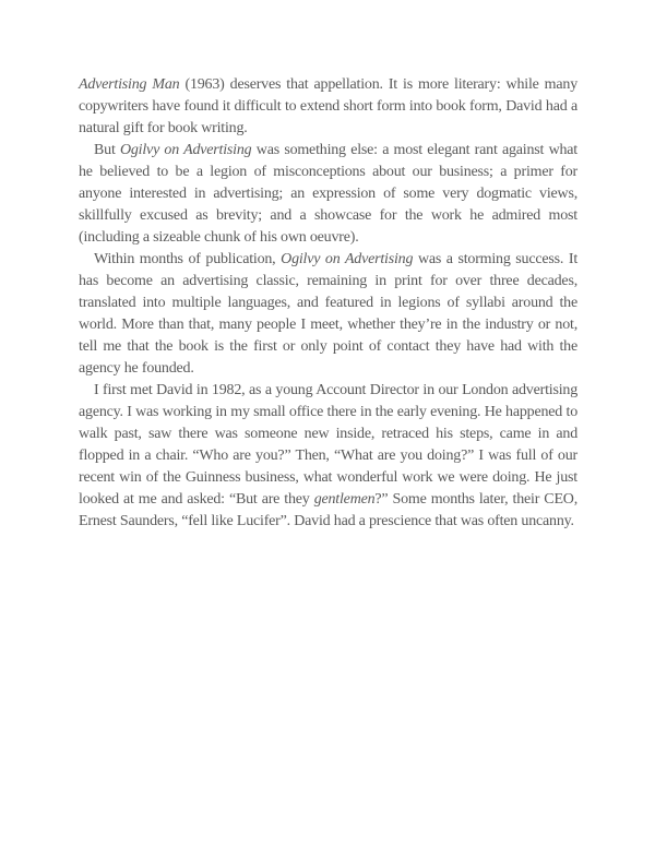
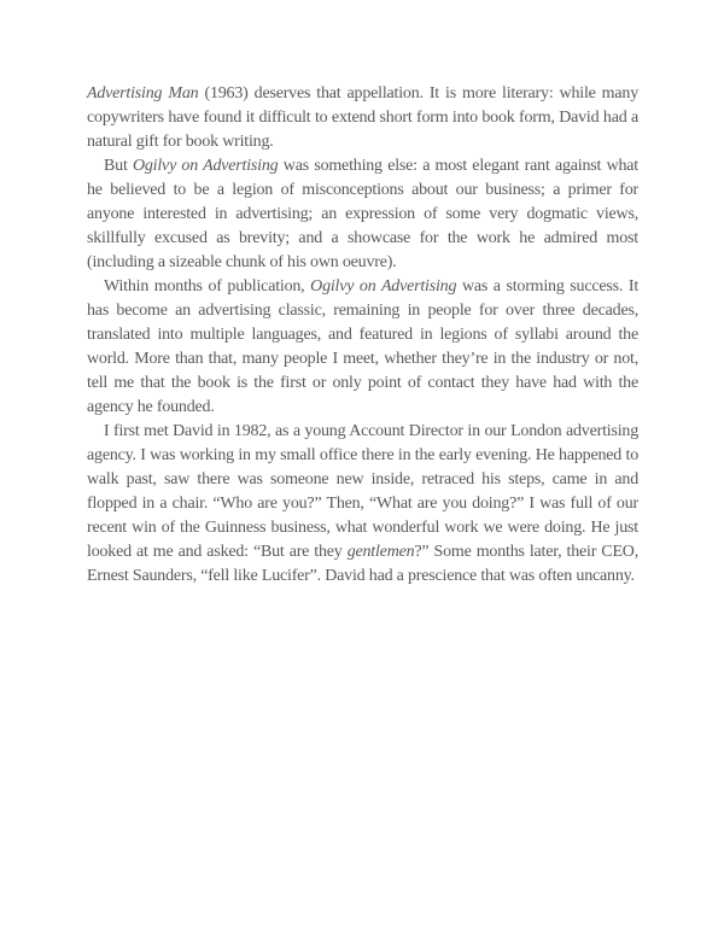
  Advertising Man (1963) deserves that appellation. It is more literary: while many copywriters have found it difficult to extend short form into book form, David had a natural gift for book writing.
  But Ogilvy on Advertising was something else: a most elegant rant against what he believed to be a legion of misconceptions about our business; a primer for anyone interested in advertising; an expression of some very dogmatic views, skillfully excused as brevity; and a showcase for the work he admired most (including a sizeable chunk of his own oeuvre).
- Within months of publication, Ogilvy on Advertising was a storming success. It has become an advertising classic, remaining in print for over three decades, translated into multiple languages, and featured in legions of syllabi around the world. More than that, many people I meet, whether they’re in the industry or not, tell me that the book is the first or only point of contact they have had with the agency he founded.
+ Within months of publication, Ogilvy on Advertising was a storming success. It has become an advertising classic, remaining in people for over three decades, translated into multiple languages, and featured in legions of syllabi around the world. More than that, many people I meet, whether they’re in the industry or not, tell me that the book is the first or only point of contact they have had with the agency he founded.
  I first met David in 1982, as a young Account Director in our London advertising agency. I was working in my small office there in the early evening. He happened to walk past, saw there was someone new inside, retraced his steps, came in and flopped in a chair. “Who are you?” Then, “What are you doing?” I was full of our recent win of the Guinness business, what wonderful work we were doing. He just looked at me and asked: “But are they gentlemen?” Some months later, their CEO, Ernest Saunders, “fell like Lucifer”. David had a prescience that was often uncanny.
